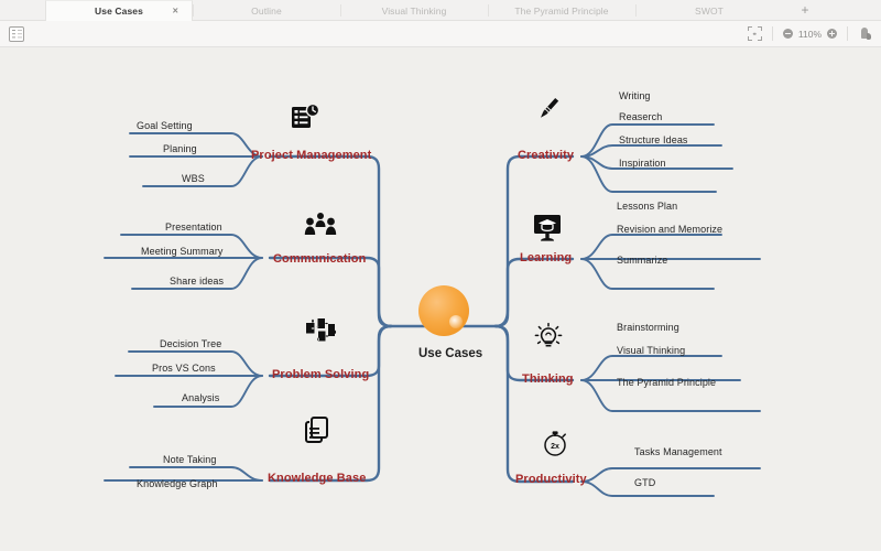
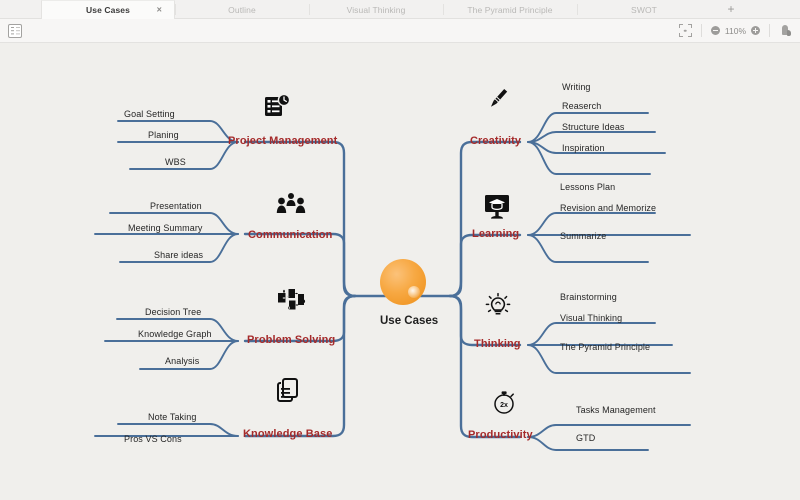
  Use Cases
  ×
  Outline
  Visual Thinking
  The Pyramid Principle
  SWOT
  +
  110%
  Use Cases
  Project Management
  Goal Setting
  Planing
  WBS
  Communication
  Presentation
  Meeting Summary
  Share ideas
  Problem Solving
  Decision Tree
- Pros VS Cons
+ Knowledge Graph
  Analysis
  Knowledge Base
  Note Taking
- Knowledge Graph
+ Pros VS Cons
  Creativity
  Writing
  Reaserch
  Structure Ideas
  Inspiration
  Learning
  Lessons Plan
  Revision and Memorize
  Summarize
  Thinking
  Brainstorming
  Visual Thinking
  The Pyramid Principle
  Productivity
  Tasks Management
  GTD
